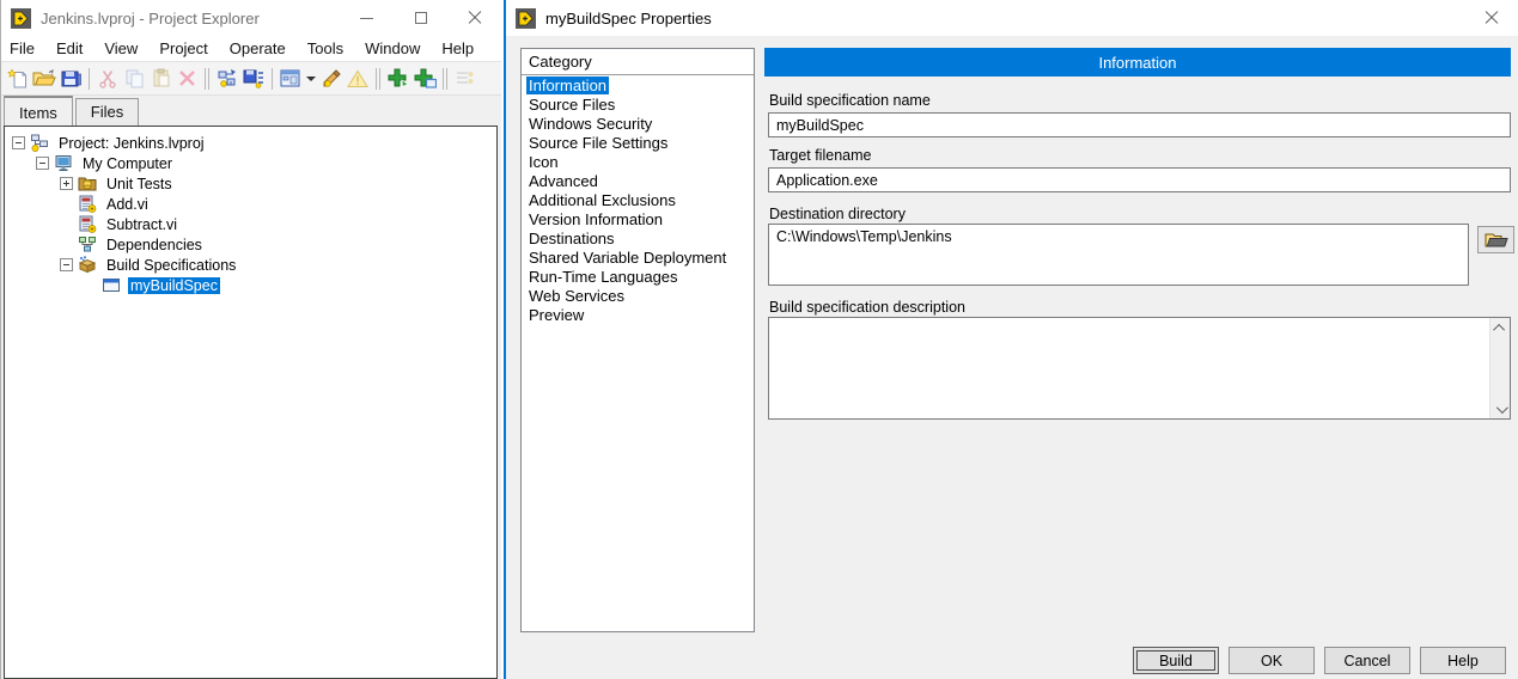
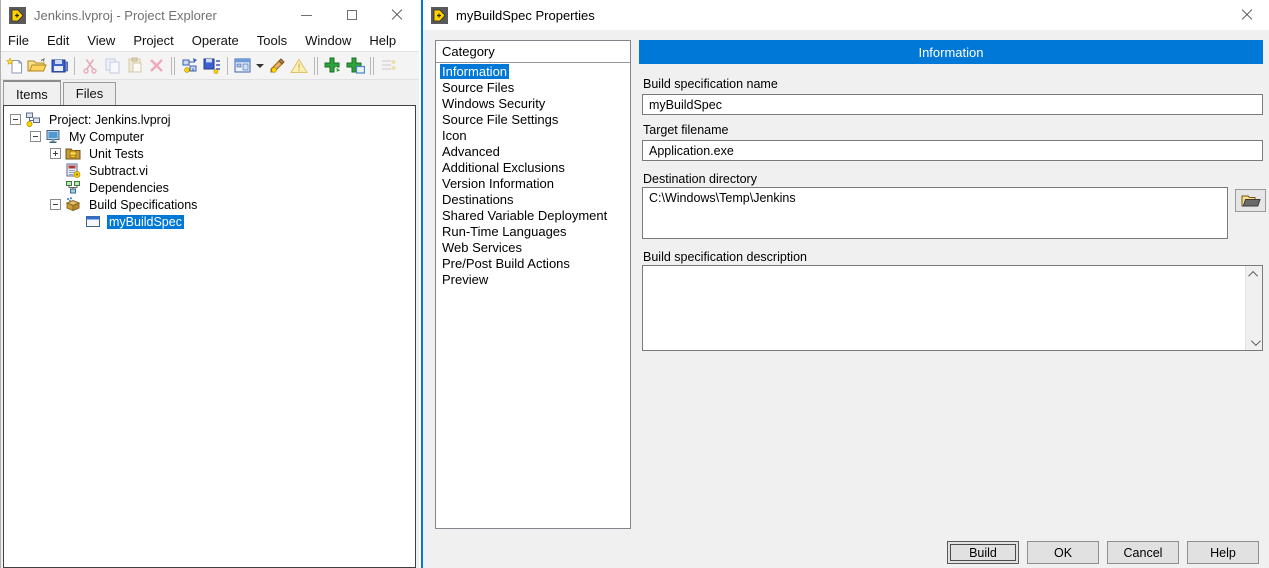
  Jenkins.lvproj - Project Explorer
  File
  Edit
  View
  Project
  Operate
  Tools
  Window
  Help
  Items
  Files
  Project: Jenkins.lvproj
  My Computer
  Unit Tests
- Add.vi
  Subtract.vi
  Dependencies
  Build Specifications
  myBuildSpec
  myBuildSpec Properties
  Category
  Information
  Source Files
  Windows Security
  Source File Settings
  Icon
  Advanced
  Additional Exclusions
  Version Information
  Destinations
  Shared Variable Deployment
  Run-Time Languages
  Web Services
+ Pre/Post Build Actions
  Preview
  Information
  Build specification name
  myBuildSpec
  Target filename
  Application.exe
  Destination directory
  C:\Windows\Temp\Jenkins
  Build specification description
  Build
  OK
  Cancel
  Help
